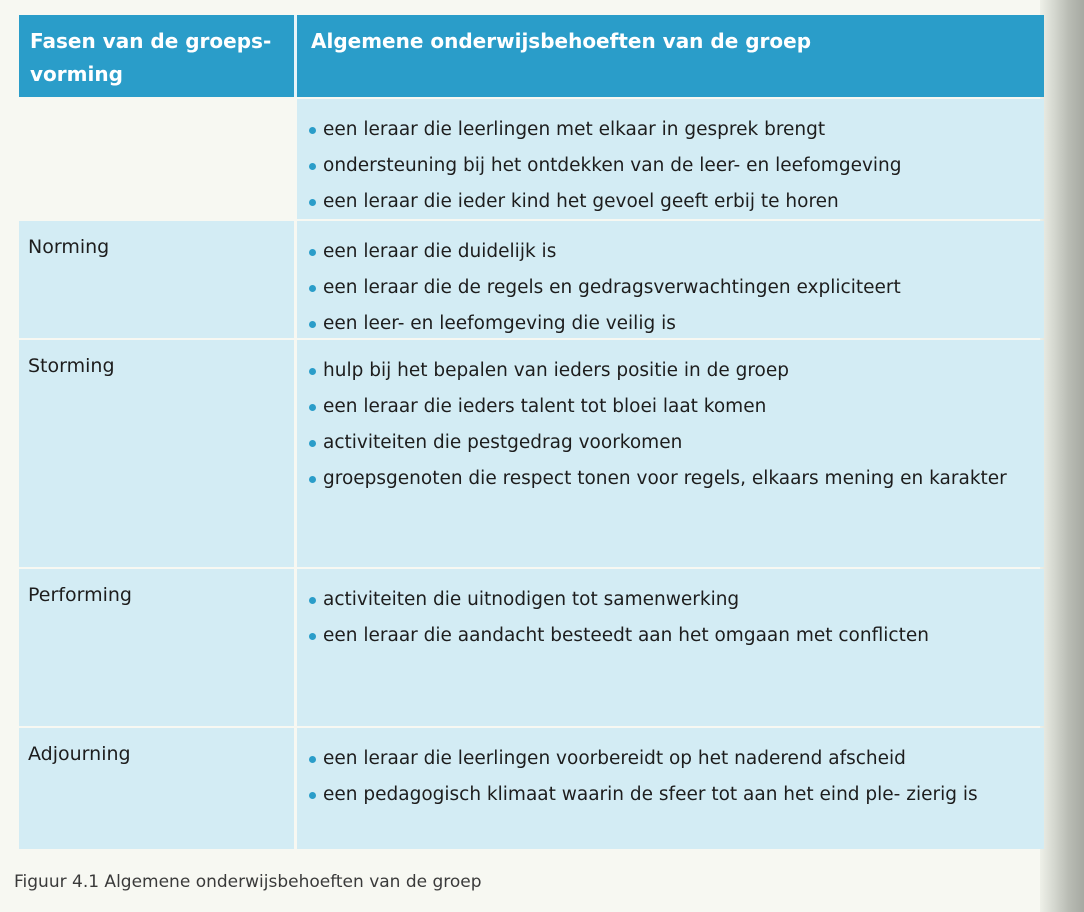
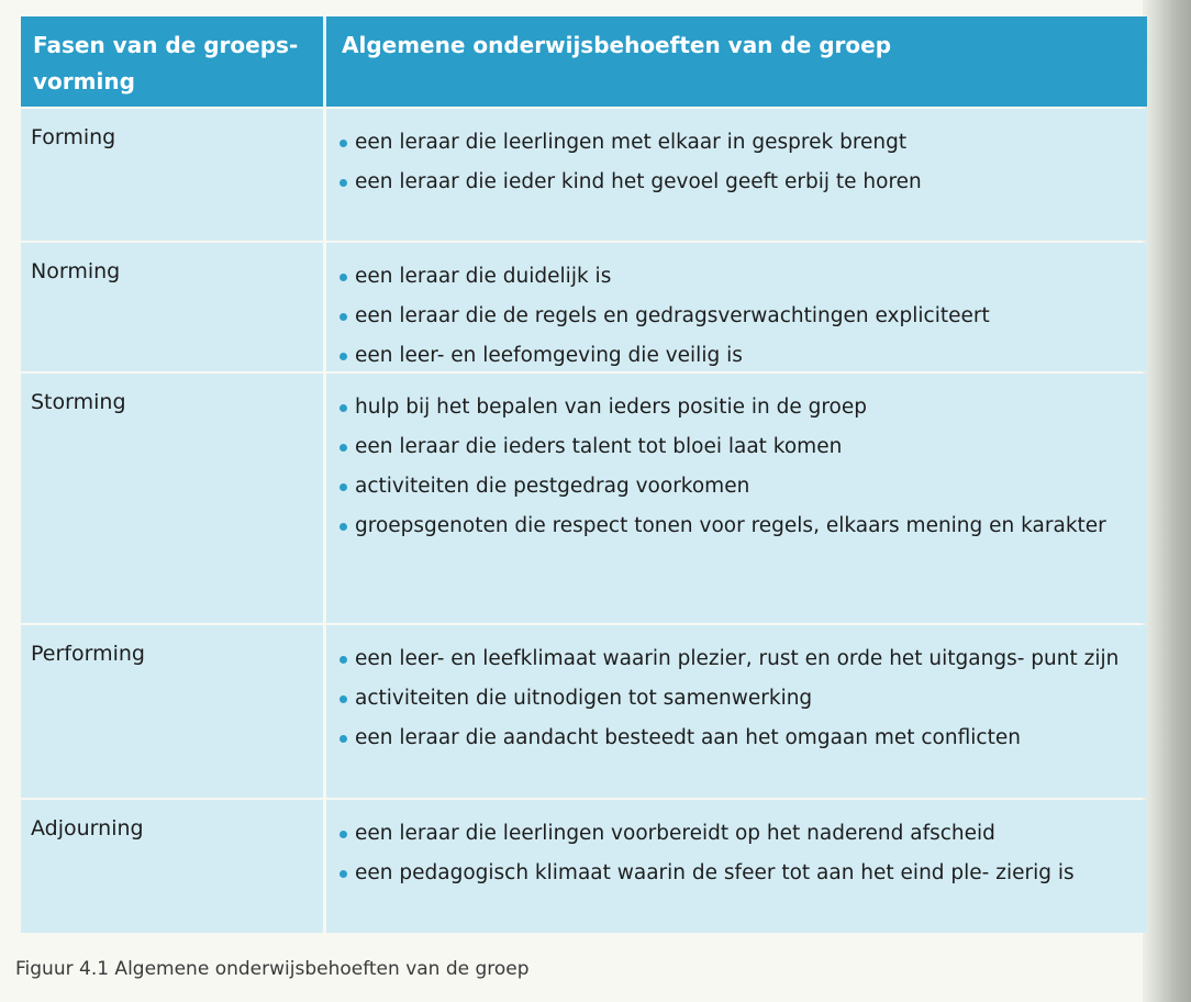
  Fasen van de groeps- vorming
  Algemene onderwijsbehoeften van de groep
+ Forming
  een leraar die leerlingen met elkaar in gesprek brengt
- ondersteuning bij het ontdekken van de leer- en leefomgeving
  een leraar die ieder kind het gevoel geeft erbij te horen
  Norming
  een leraar die duidelijk is
  een leraar die de regels en gedragsverwachtingen expliciteert
  een leer- en leefomgeving die veilig is
  Storming
  hulp bij het bepalen van ieders positie in de groep
  een leraar die ieders talent tot bloei laat komen
  activiteiten die pestgedrag voorkomen
  groepsgenoten die respect tonen voor regels, elkaars mening en karakter
  Performing
+ een leer- en leefklimaat waarin plezier, rust en orde het uitgangs- punt zijn
  activiteiten die uitnodigen tot samenwerking
  een leraar die aandacht besteedt aan het omgaan met conflicten
  Adjourning
  een leraar die leerlingen voorbereidt op het naderend afscheid
  een pedagogisch klimaat waarin de sfeer tot aan het eind ple- zierig is
  Figuur 4.1 Algemene onderwijsbehoeften van de groep
